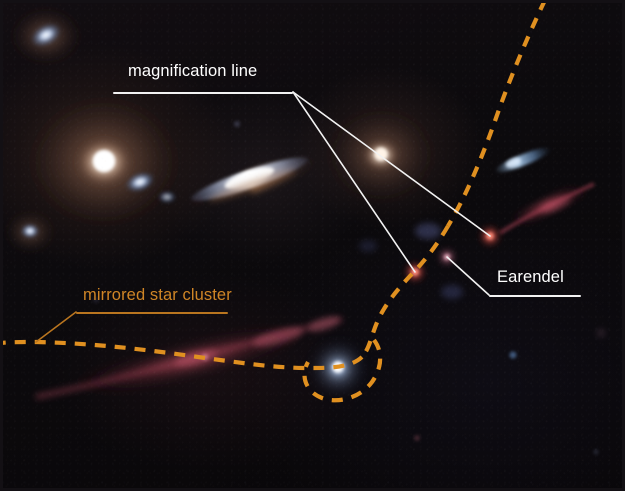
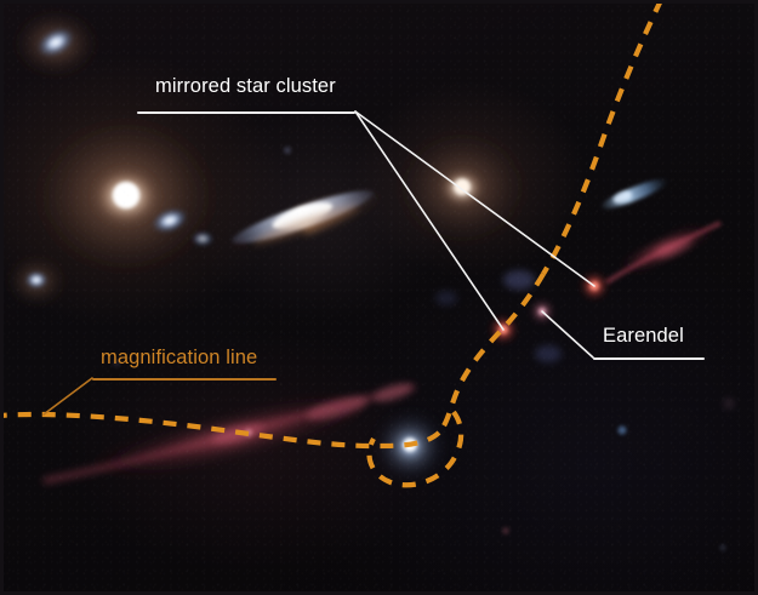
- magnification line
+ mirrored star cluster
  Earendel
- mirrored star cluster
+ magnification line
